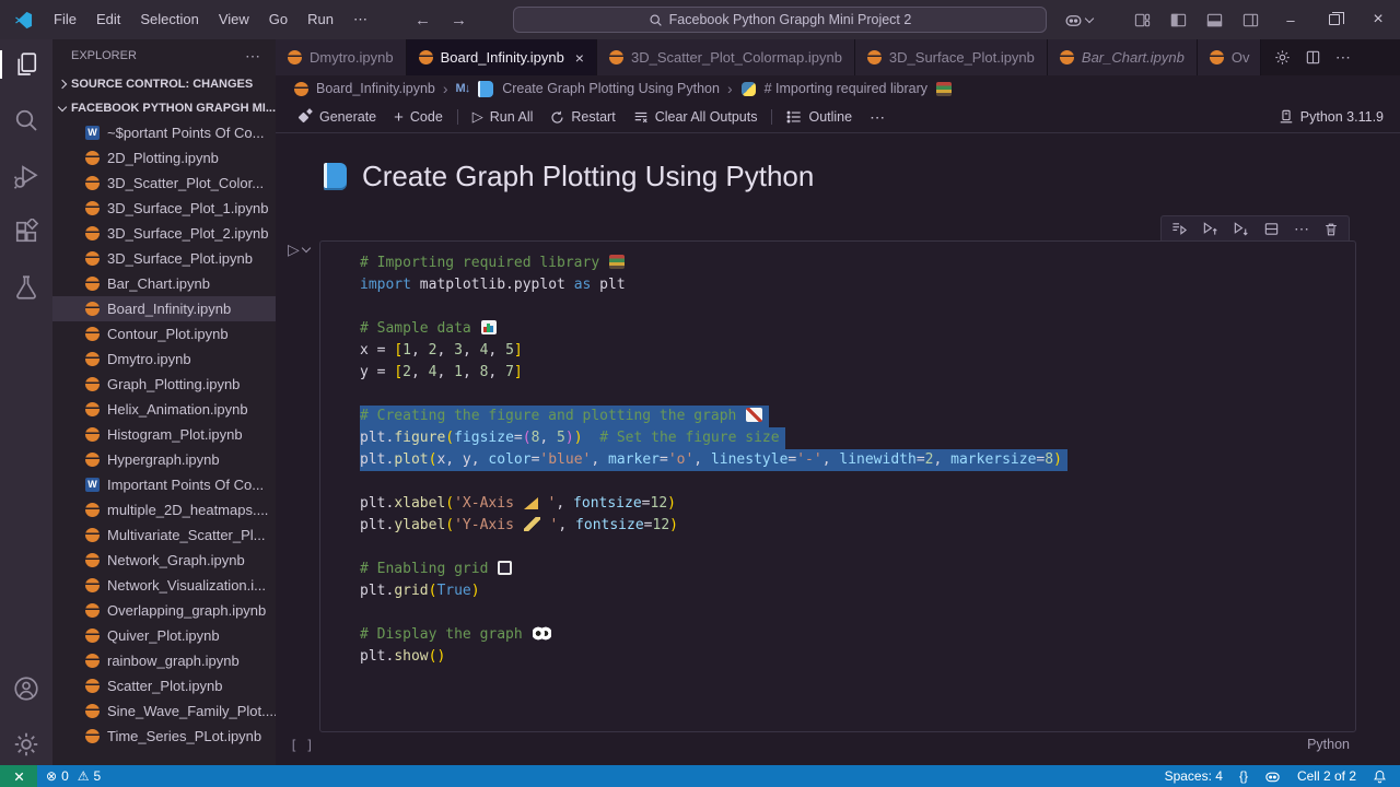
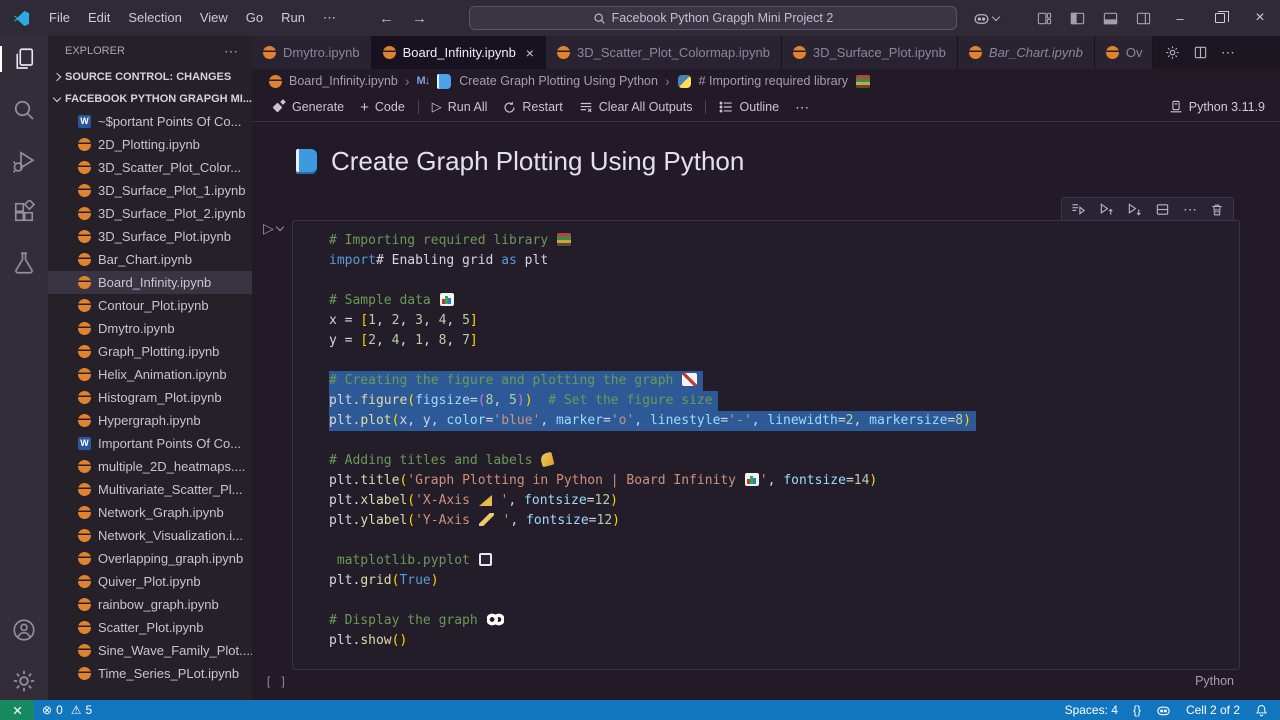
  File
  Edit
  Selection
  View
  Go
  Run
  ⋯
  ←
  →
  Facebook Python Grapgh Mini Project 2
  –
  ×
  EXPLORER
  ⋯
  SOURCE CONTROL: CHANGES
  FACEBOOK PYTHON GRAPGH MI...
  W
  ~$portant Points Of Co...
  2D_Plotting.ipynb
  3D_Scatter_Plot_Color...
  3D_Surface_Plot_1.ipynb
  3D_Surface_Plot_2.ipynb
  3D_Surface_Plot.ipynb
  Bar_Chart.ipynb
  Board_Infinity.ipynb
  Contour_Plot.ipynb
  Dmytro.ipynb
  Graph_Plotting.ipynb
  Helix_Animation.ipynb
  Histogram_Plot.ipynb
  Hypergraph.ipynb
  W
  Important Points Of Co...
  multiple_2D_heatmaps....
  Multivariate_Scatter_Pl...
  Network_Graph.ipynb
  Network_Visualization.i...
  Overlapping_graph.ipynb
  Quiver_Plot.ipynb
  rainbow_graph.ipynb
  Scatter_Plot.ipynb
  Sine_Wave_Family_Plot...
  Time_Series_PLot.ipynb
  Dmytro.ipynb
  Board_Infinity.ipynb
  ×
  3D_Scatter_Plot_Colormap.ipynb
  3D_Surface_Plot.ipynb
  Bar_Chart.ipynb
  Ov
  ⋯
  Board_Infinity.ipynb
  ›
  M↓
  Create Graph Plotting Using Python
  ›
  # Importing required library
  Generate
  +
  Code
  ▷
  Run All
  Restart
  Clear All Outputs
  Outline
  ⋯
  Python 3.11.9
  Create Graph Plotting Using Python
  ⋯
  ▷
  # Importing required library
- import matplotlib.pyplot as plt
+ import# Enabling grid as plt
  # Sample data
  x = [1, 2, 3, 4, 5]
  y = [2, 4, 1, 8, 7]
  # Creating the figure and plotting the graph
  plt.figure(figsize=(8, 5)) # Set the figure size
  plt.plot(x, y, color='blue', marker='o', linestyle='-', linewidth=2, markersize=8)
+ # Adding titles and labels
+ plt.title('Graph Plotting in Python | Board Infinity ', fontsize=14)
  plt.xlabel('X-Axis ', fontsize=12)
  plt.ylabel('Y-Axis ', fontsize=12)
- # Enabling grid
+ matplotlib.pyplot
  plt.grid(True)
  # Display the graph
  plt.show()
  [ ]
  Python
  ⊗
  0
  ⚠
  5
  Spaces: 4
  {}
  Cell 2 of 2
